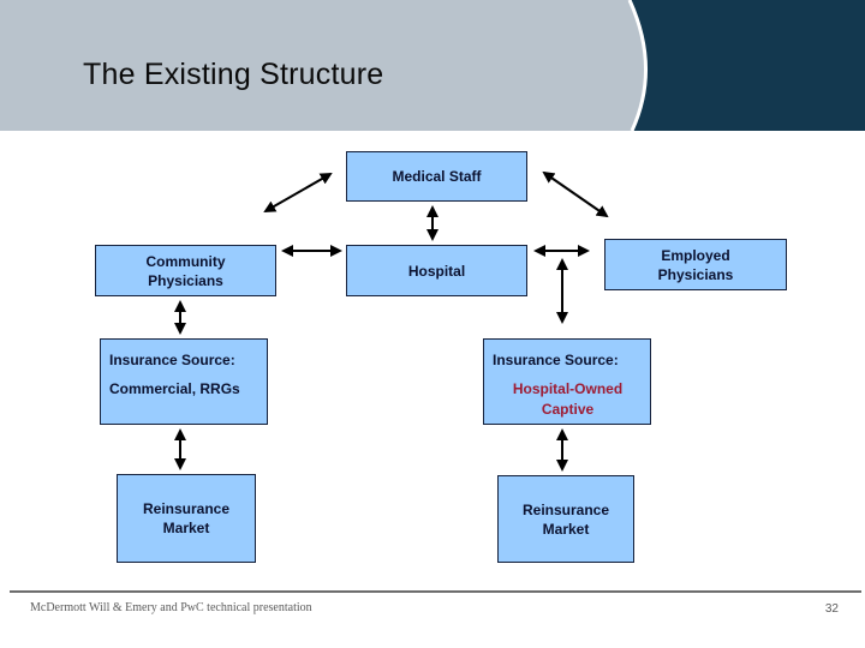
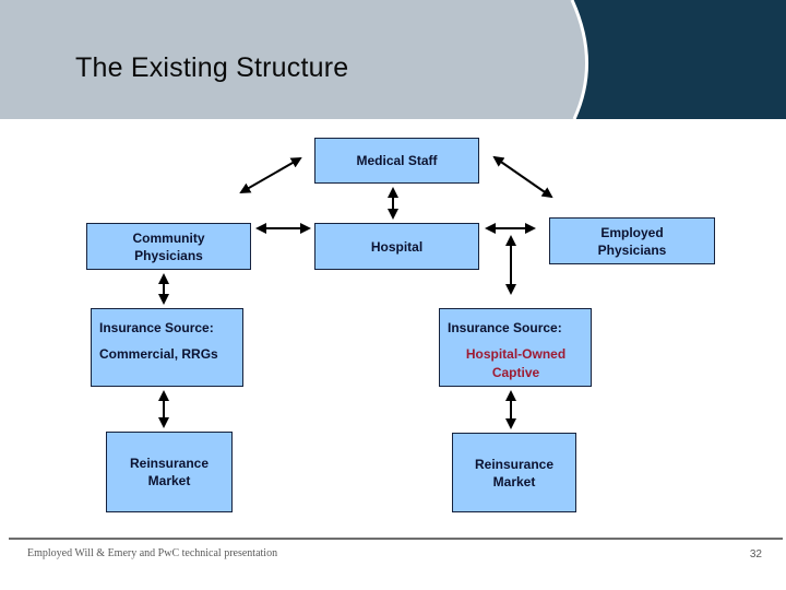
  The Existing Structure
  Medical Staff
  Community
  Physicians
  Hospital
  Employed
  Physicians
  Insurance Source:
  Commercial, RRGs
  Insurance Source:
  Hospital-Owned
  Captive
  Reinsurance
  Market
  Reinsurance
  Market
- McDermott Will & Emery and PwC technical presentation
+ Employed Will & Emery and PwC technical presentation
  32
